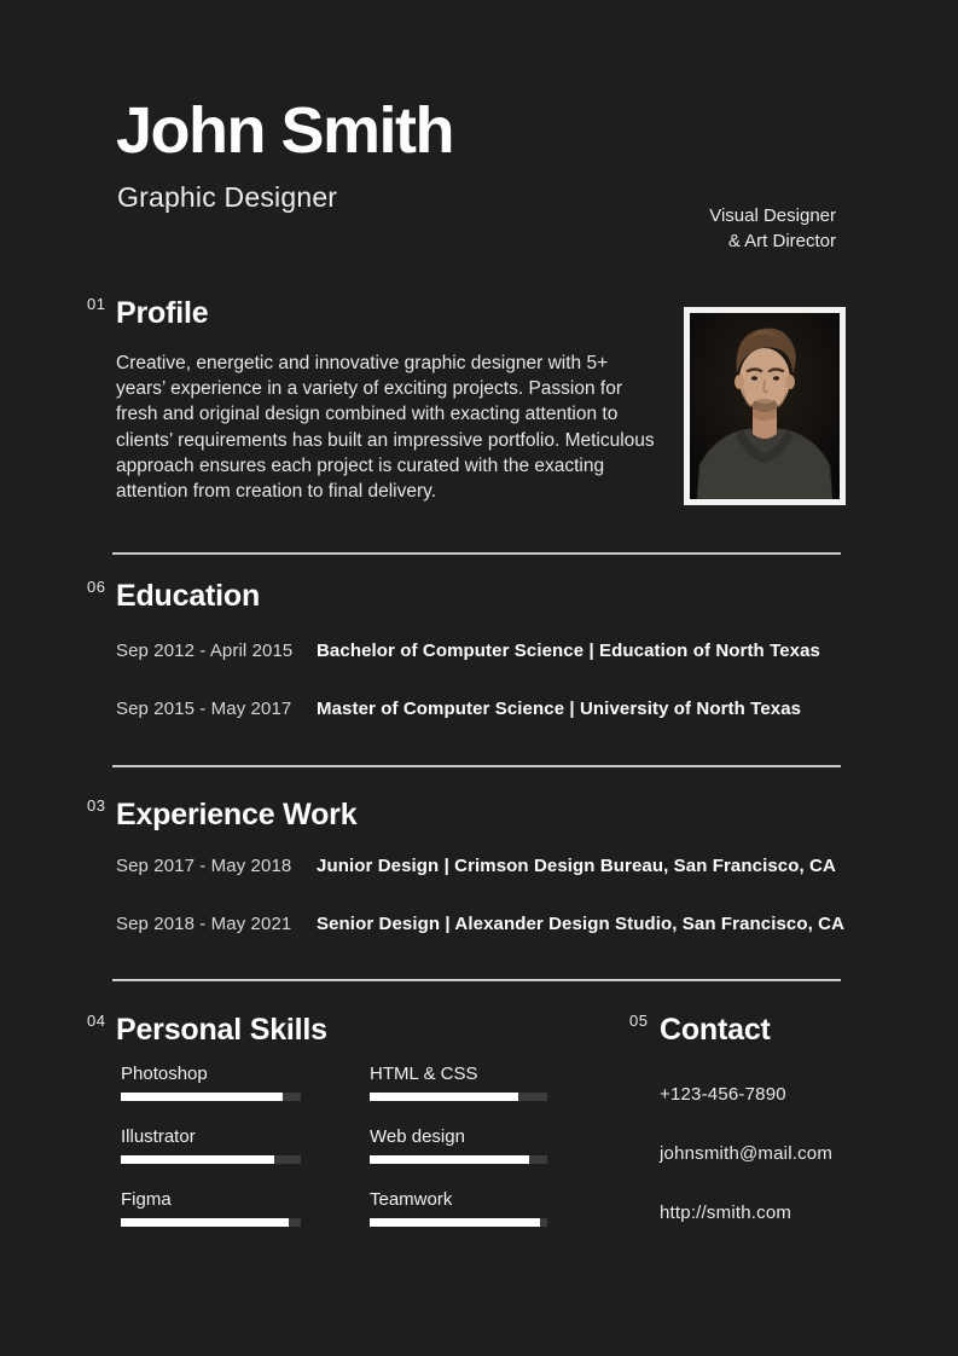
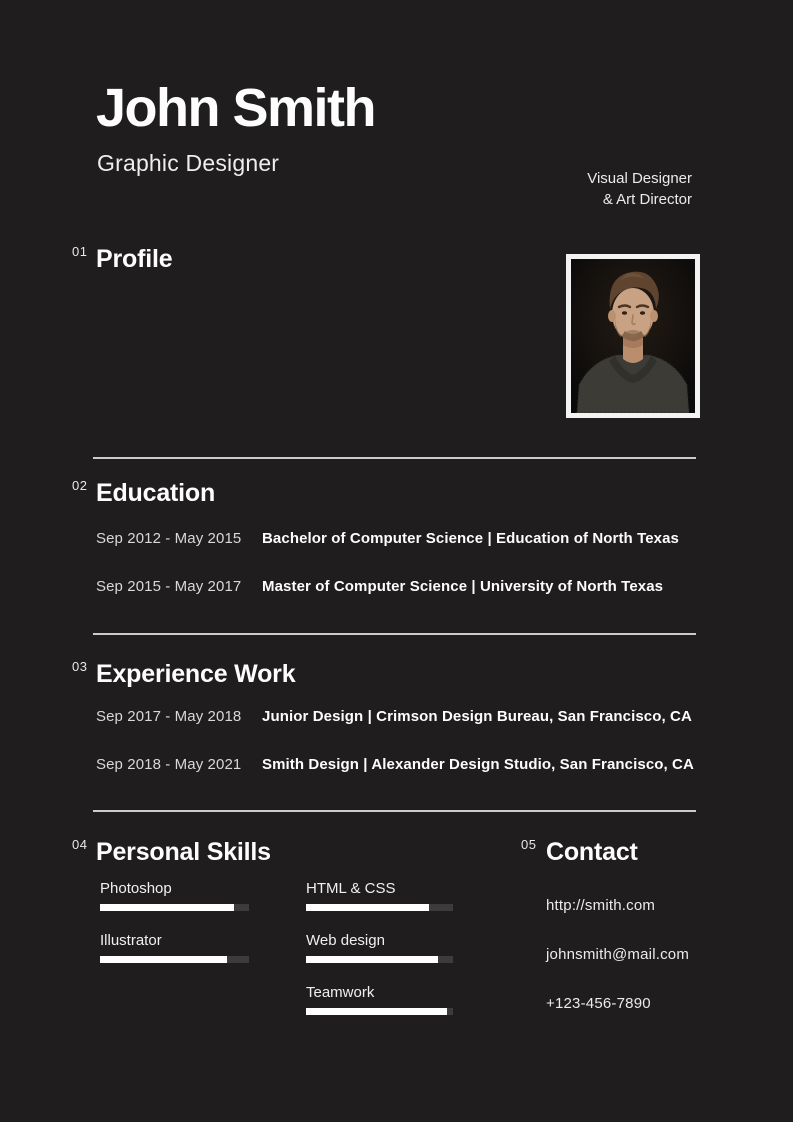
  John Smith
  Graphic Designer
  Visual Designer
  & Art Director
  01
  Profile
- Creative, energetic and innovative graphic designer with 5+ years’ experience in a variety of exciting projects. Passion for fresh and original design combined with exacting attention to clients’ requirements has built an impressive portfolio. Meticulous approach ensures each project is curated with the exacting attention from creation to final delivery.
- 06
+ 02
  Education
- Sep 2012 - April 2015
+ Sep 2012 - May 2015
  Bachelor of Computer Science | Education of North Texas
  Sep 2015 - May 2017
  Master of Computer Science | University of North Texas
  03
  Experience Work
  Sep 2017 - May 2018
  Junior Design | Crimson Design Bureau, San Francisco, CA
  Sep 2018 - May 2021
- Senior Design | Alexander Design Studio, San Francisco, CA
+ Smith Design | Alexander Design Studio, San Francisco, CA
  04
  Personal Skills
  Photoshop
  Illustrator
- Figma
  HTML & CSS
  Web design
  Teamwork
  05
  Contact
- +123-456-7890
+ http://smith.com
  johnsmith@mail.com
- http://smith.com
+ +123-456-7890
